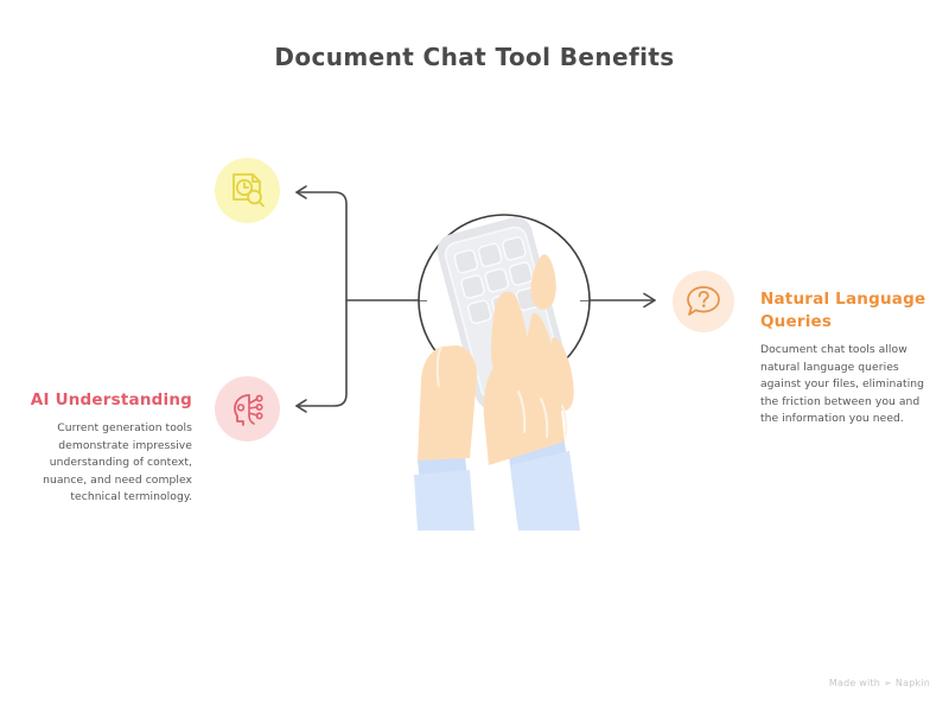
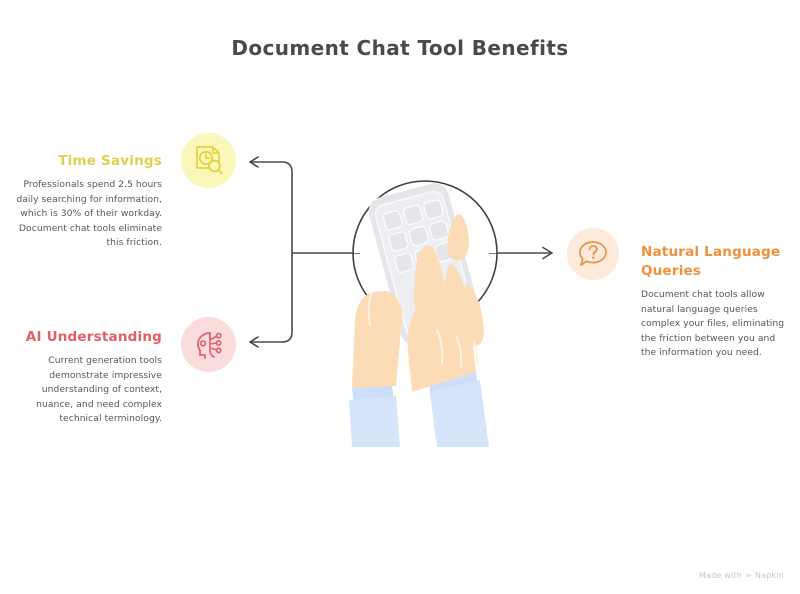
  Document Chat Tool Benefits
+ Time Savings
+ Professionals spend 2.5 hours daily searching for information, which is 30% of their workday. Document chat tools eliminate this friction.
  AI Understanding
  Current generation tools demonstrate impressive understanding of context, nuance, and need complex technical terminology.
  Natural Language Queries
- Document chat tools allow natural language queries against your files, eliminating the friction between you and the information you need.
+ Document chat tools allow natural language queries complex your files, eliminating the friction between you and the information you need.
  Made with
  ➢
  Napkin
